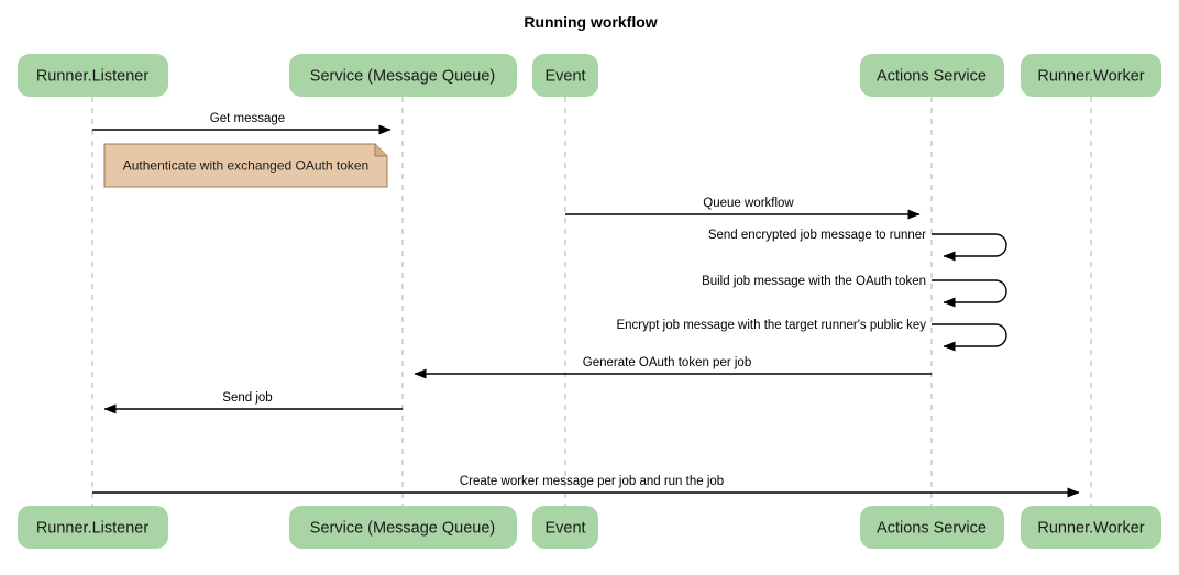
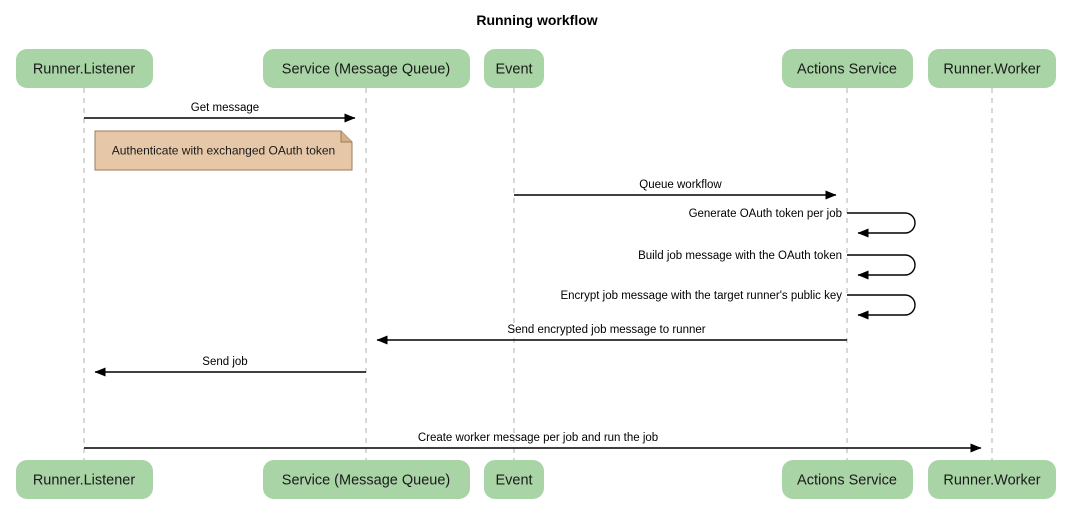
  Running workflow
  Get message
  Queue workflow
- Send encrypted job message to runner
+ Generate OAuth token per job
  Build job message with the OAuth token
  Encrypt job message with the target runner's public key
- Generate OAuth token per job
+ Send encrypted job message to runner
  Send job
  Create worker message per job and run the job
  Authenticate with exchanged OAuth token
  Runner.Listener
  Service (Message Queue)
  Event
  Actions Service
  Runner.Worker
  Runner.Listener
  Service (Message Queue)
  Event
  Actions Service
  Runner.Worker
